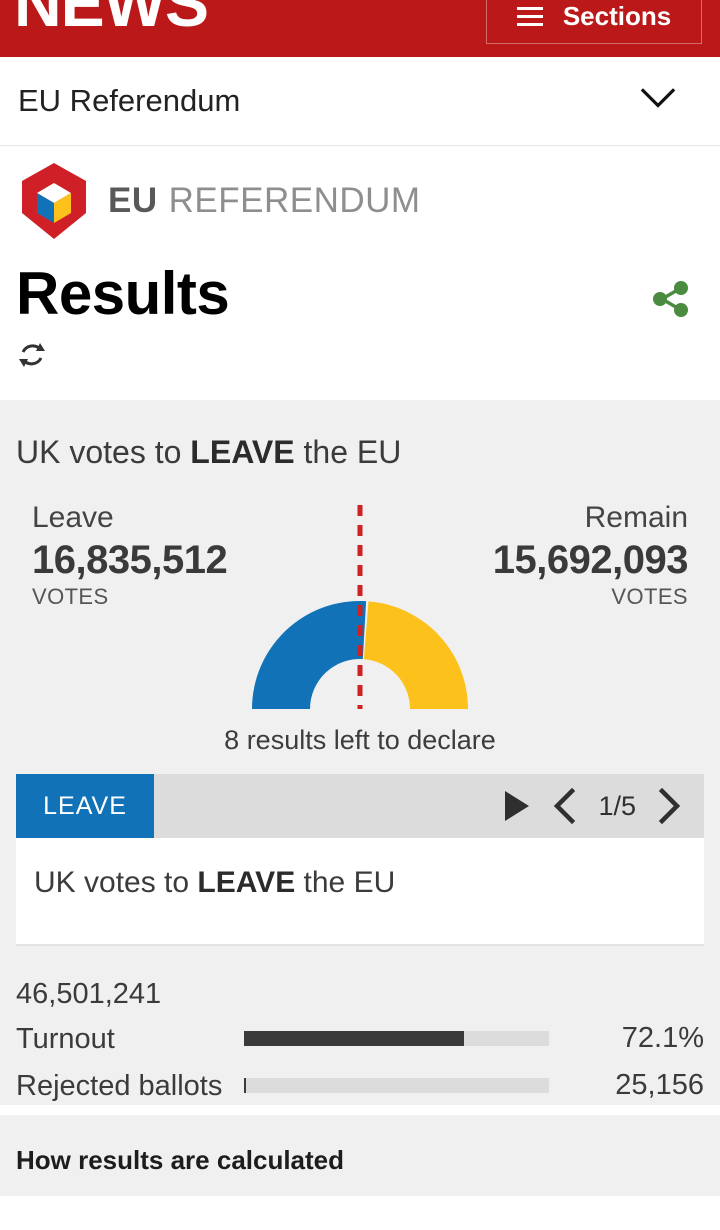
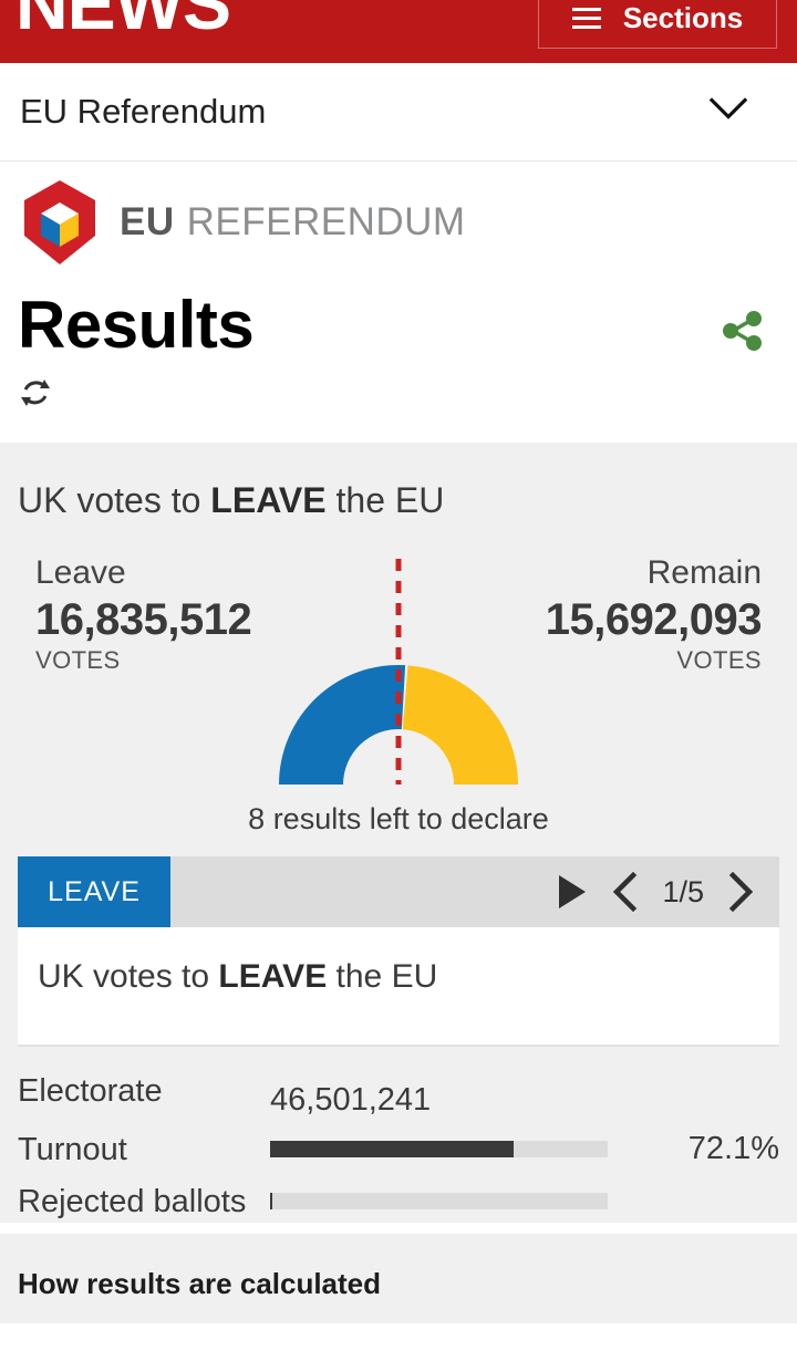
  NEWS
  Sections
  EU Referendum
  EU
  REFERENDUM
  Results
  UK votes to LEAVE the EU
  Leave
  16,835,512
  VOTES
  Remain
  15,692,093
  VOTES
  8 results left to declare
  LEAVE
  1/5
  UK votes to LEAVE the EU
+ Electorate
  46,501,241
  Turnout
  72.1%
  Rejected ballots
- 25,156
  How results are calculated
